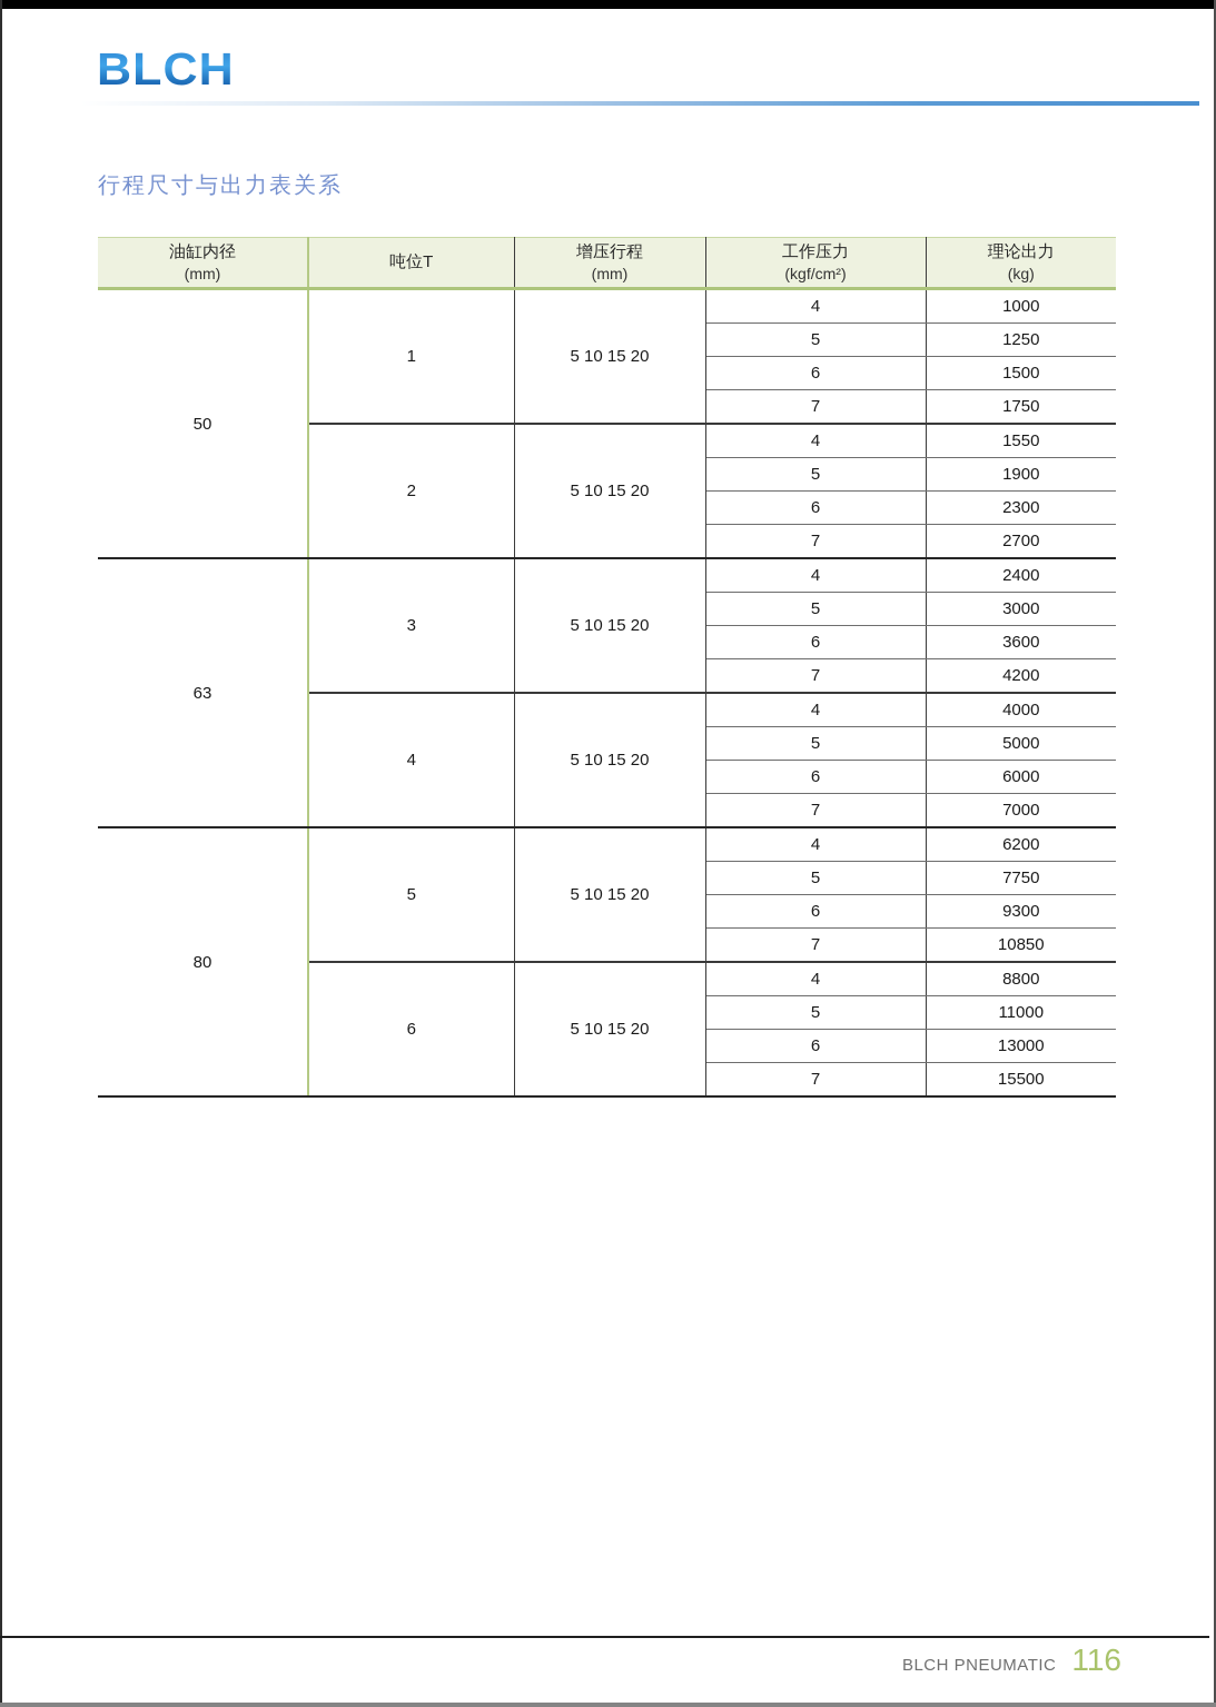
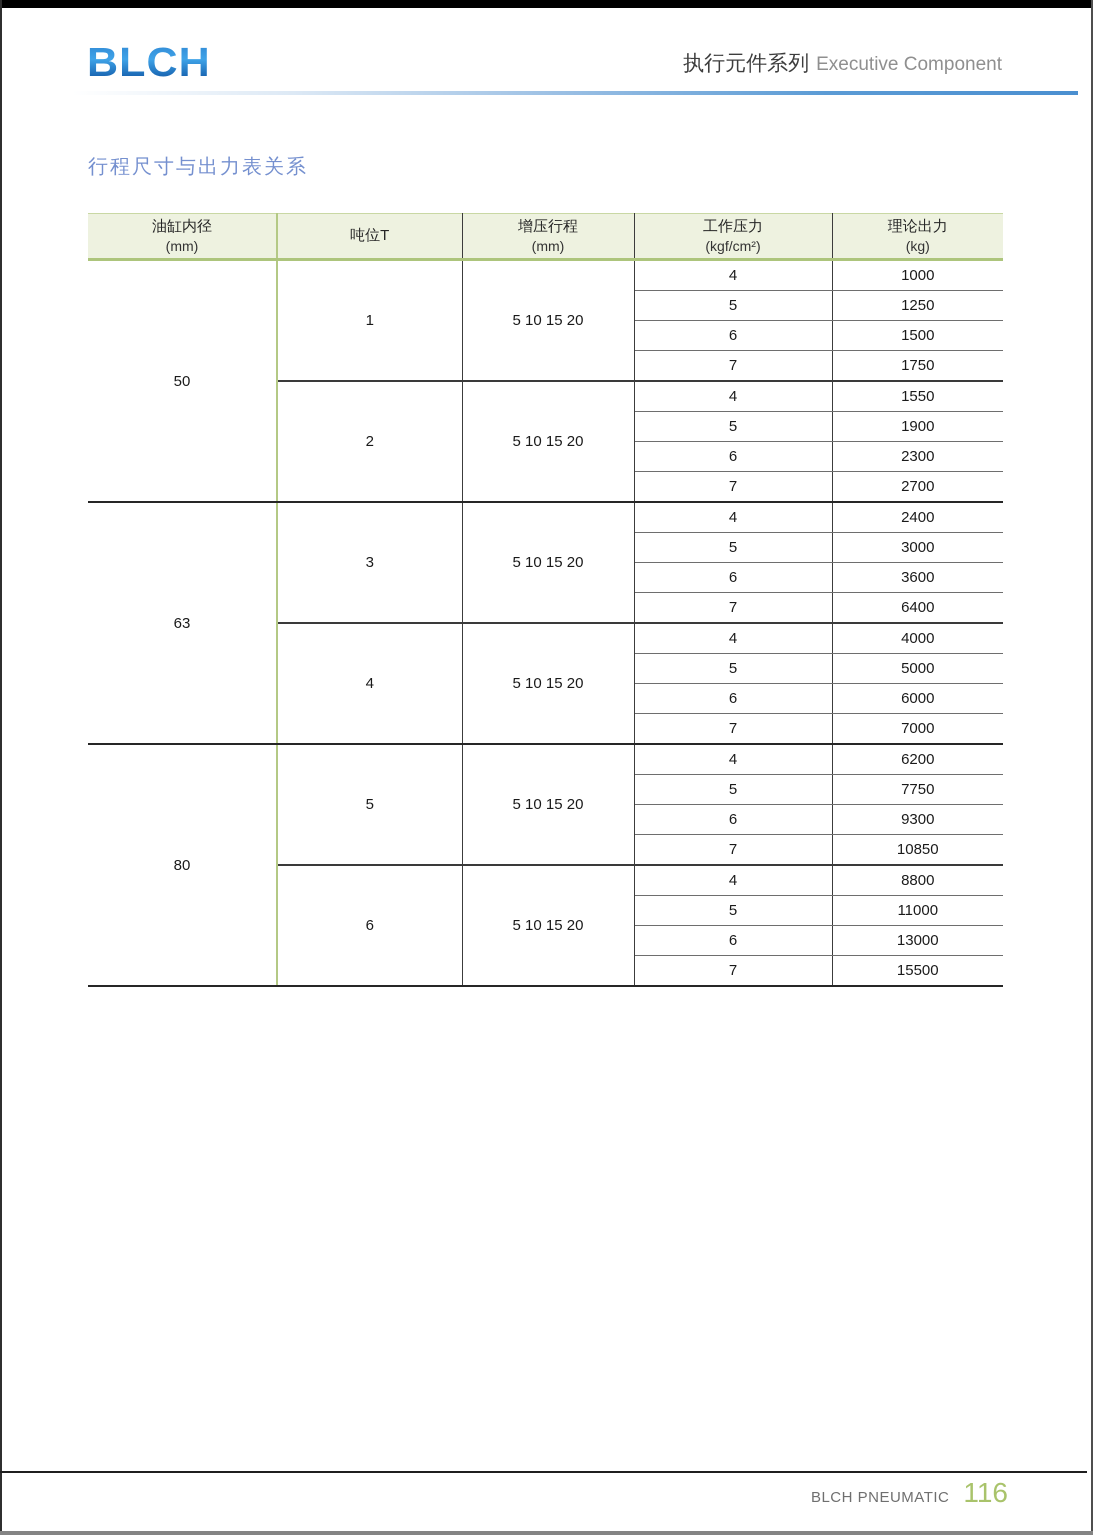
  BLCH
+ 执行元件系列
+ Executive Component
  行程尺寸与出力表关系
  油缸内径 (mm)	吨位T	增压行程 (mm)	工作压力 (kgf/cm²)	理论出力 (kg)
  50	1	5 10 15 20	4	1000
  5	1250
  6	1500
  7	1750
  2	5 10 15 20	4	1550
  5	1900
  6	2300
  7	2700
  63	3	5 10 15 20	4	2400
  5	3000
  6	3600
- 7	4200
+ 7	6400
  4	5 10 15 20	4	4000
  5	5000
  6	6000
  7	7000
  80	5	5 10 15 20	4	6200
  5	7750
  6	9300
  7	10850
  6	5 10 15 20	4	8800
  5	11000
  6	13000
  7	15500
  BLCH PNEUMATIC
  116
